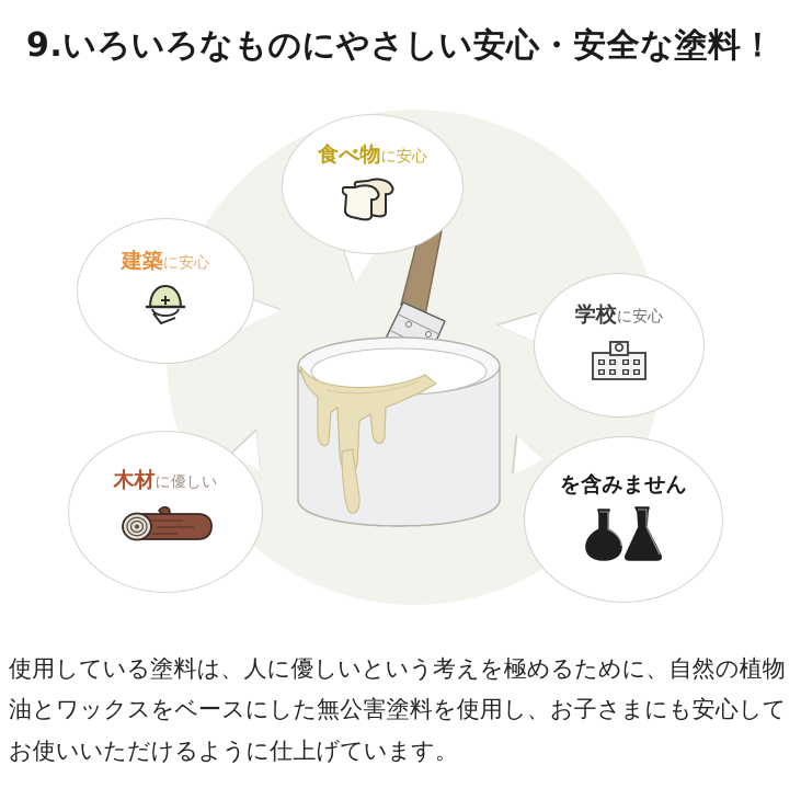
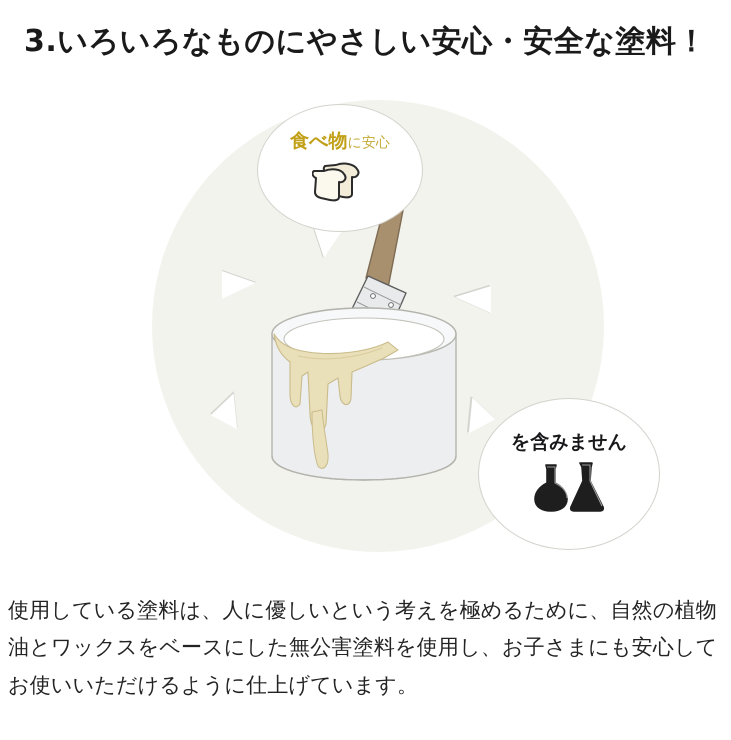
- 9.いろいろなものにやさしい安心・安全な塗料！
+ 3.いろいろなものにやさしい安心・安全な塗料！
  食べ物に安心
- 建築に安心
- 学校に安心
- 木材に優しい
  を含みません
  使用している塗料は、人に優しいという考えを極めるために、自然の植物油とワックスをベースにした無公害塗料を使用し、お子さまにも安心してお使いいただけるように仕上げています。
